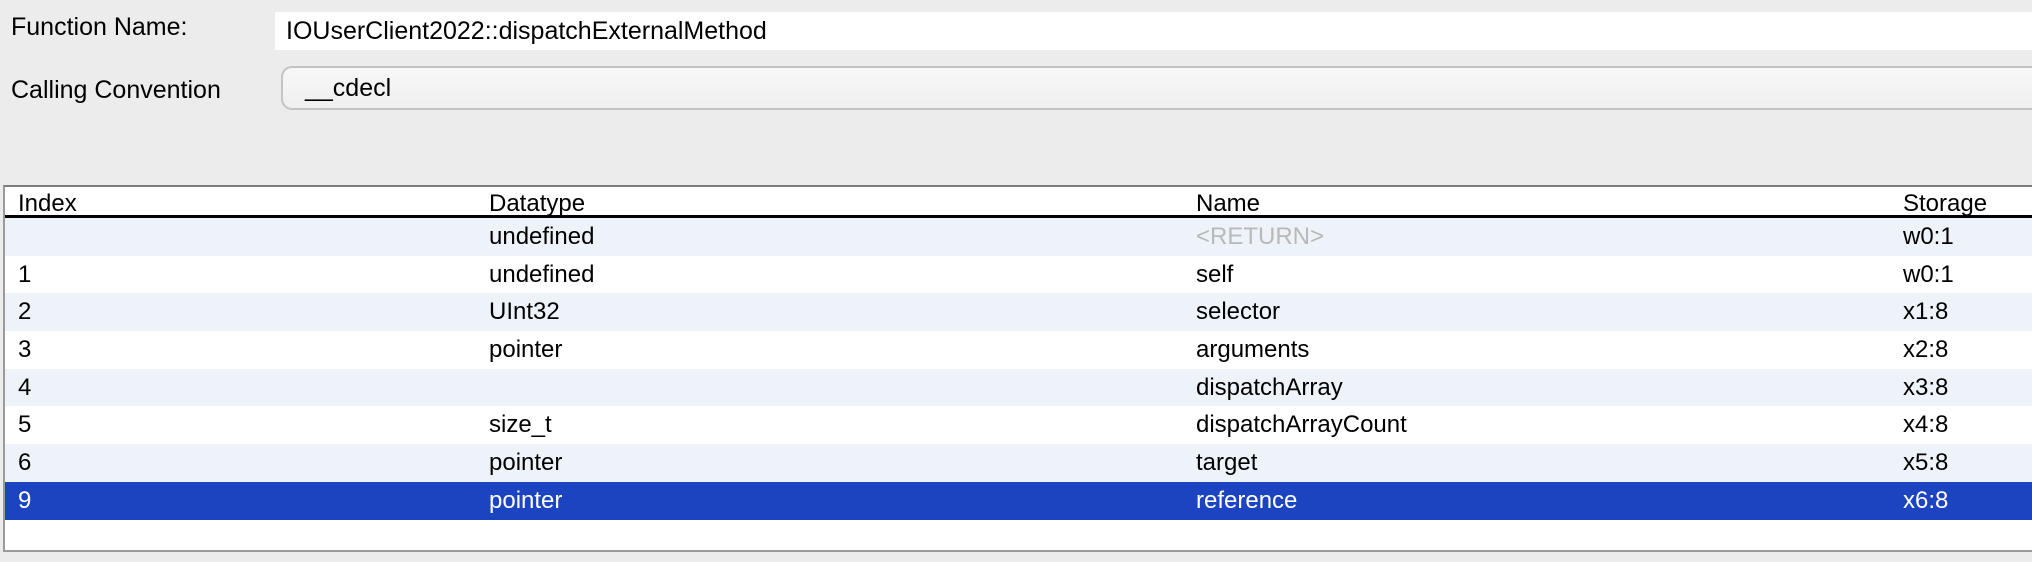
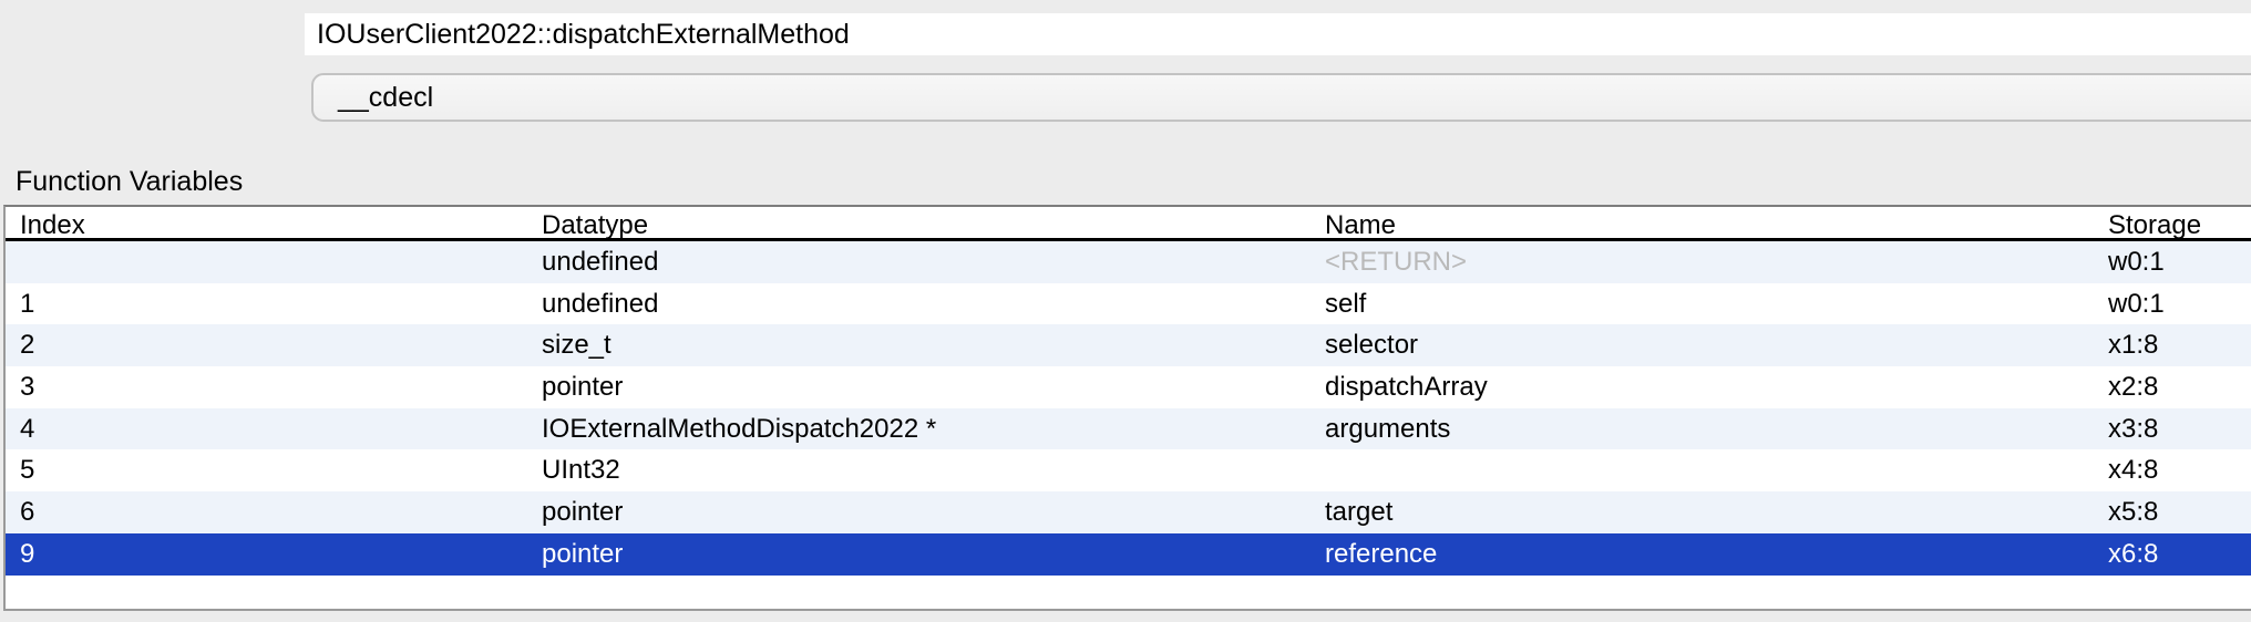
- Function Name:
  IOUserClient2022::dispatchExternalMethod
- Calling Convention
  __cdecl
+ Function Variables
  Index
  Datatype
  Name
  Storage
  undefined
  <RETURN>
  w0:1
  1
  undefined
  self
  w0:1
  2
- UInt32
+ size_t
  selector
  x1:8
  3
  pointer
- arguments
+ dispatchArray
  x2:8
  4
+ IOExternalMethodDispatch2022 *
- dispatchArray
+ arguments
  x3:8
  5
- size_t
+ UInt32
- dispatchArrayCount
  x4:8
  6
  pointer
  target
  x5:8
  9
  pointer
  reference
  x6:8
